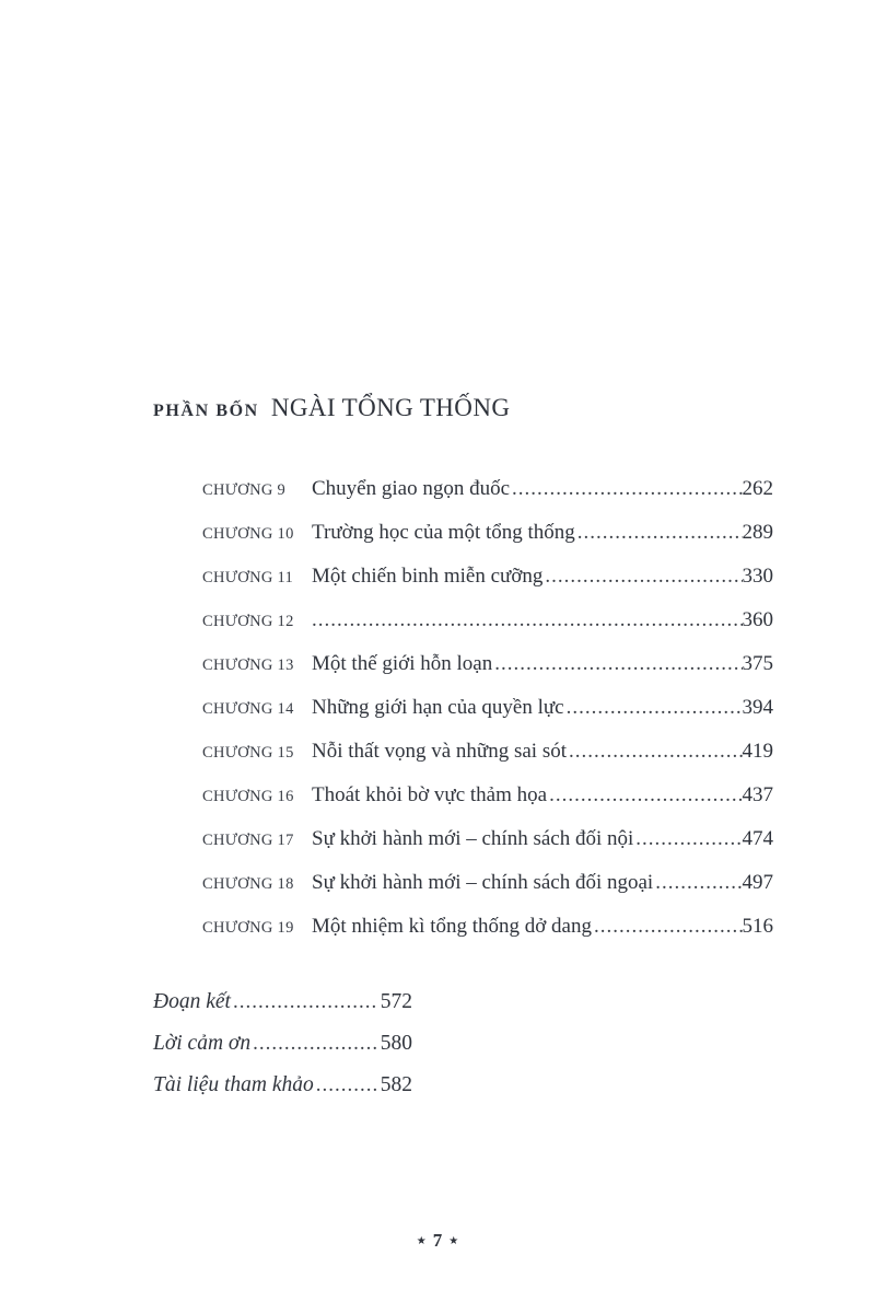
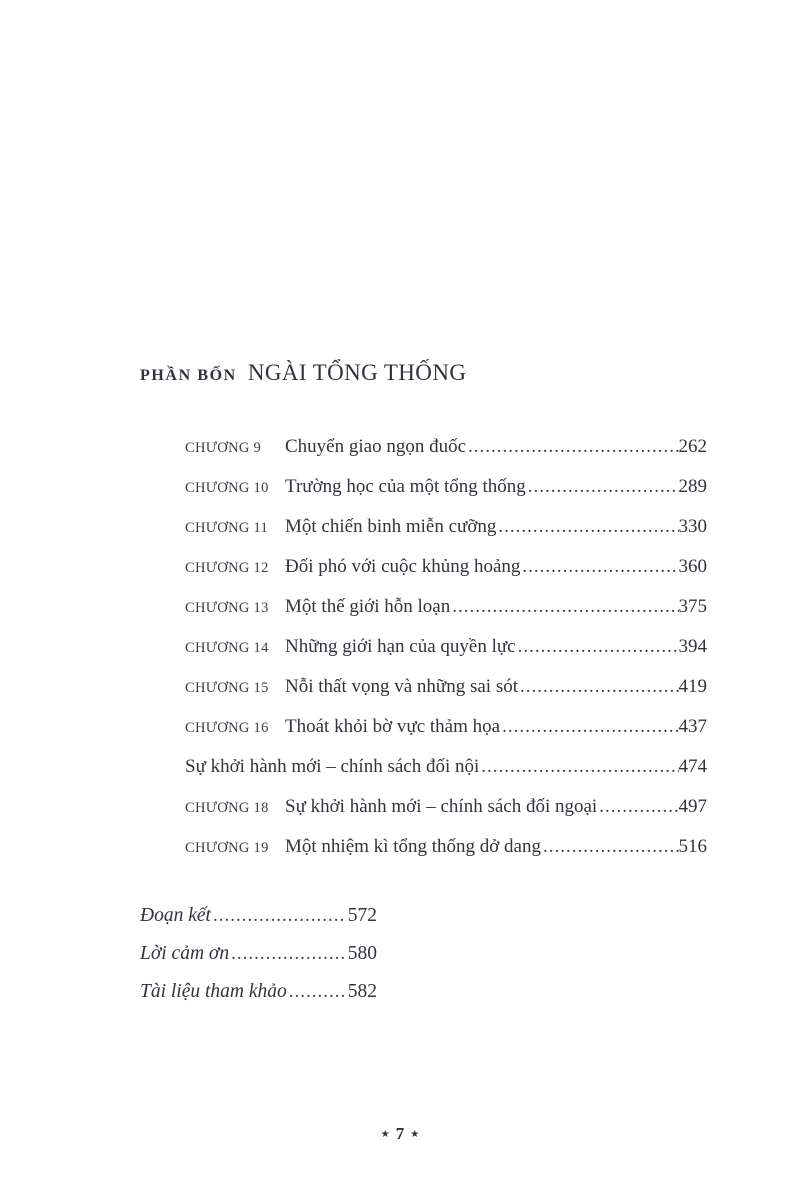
  PHẦN BỐN
  NGÀI TỔNG THỐNG
  CHƯƠNG 9
  Chuyển giao ngọn đuốc
  262
  CHƯƠNG 10
  Trường học của một tổng thống
  289
  CHƯƠNG 11
  Một chiến binh miễn cưỡng
  330
  CHƯƠNG 12
+ Đối phó với cuộc khủng hoảng
  360
  CHƯƠNG 13
  Một thế giới hỗn loạn
  375
  CHƯƠNG 14
  Những giới hạn của quyền lực
  394
  CHƯƠNG 15
  Nỗi thất vọng và những sai sót
  419
  CHƯƠNG 16
  Thoát khỏi bờ vực thảm họa
  437
- CHƯƠNG 17
  Sự khởi hành mới – chính sách đối nội
  474
  CHƯƠNG 18
  Sự khởi hành mới – chính sách đối ngoại
  497
  CHƯƠNG 19
  Một nhiệm kì tổng thống dở dang
  516
  Đoạn kết
  572
  Lời cảm ơn
  580
  Tài liệu tham khảo
  582
  ★ 7 ★
